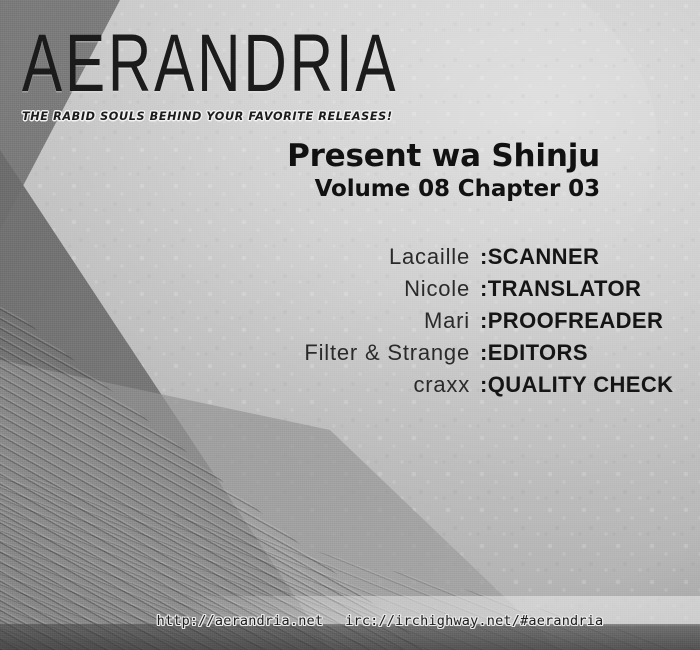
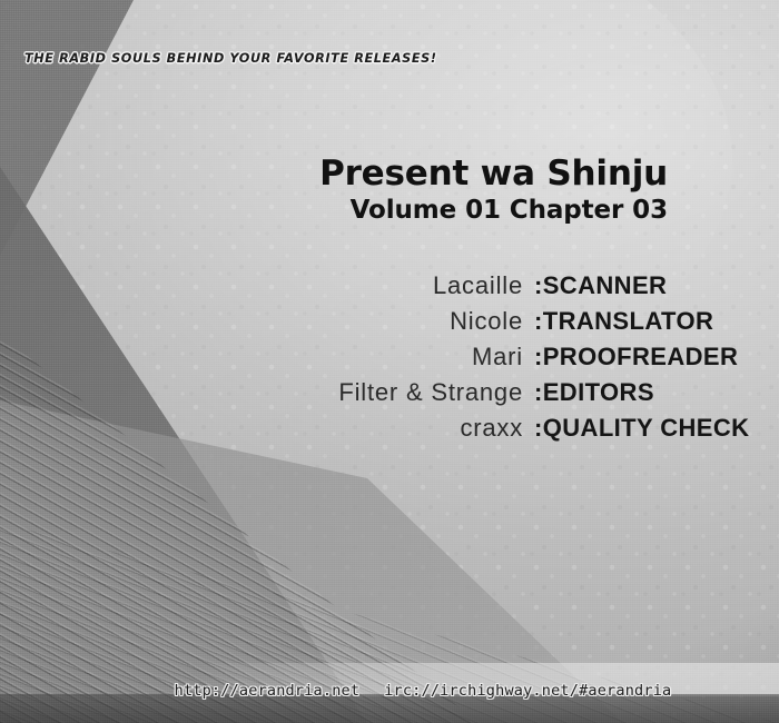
- AERANDRIA
  THE RABID SOULS BEHIND YOUR FAVORITE RELEASES!
  Present wa Shinju
- Volume 08 Chapter 03
+ Volume 01 Chapter 03
  Lacaille
  :SCANNER
  Nicole
  :TRANSLATOR
  Mari
  :PROOFREADER
  Filter & Strange
  :EDITORS
  craxx
  :QUALITY CHECK
  http://aerandria.net irc://irchighway.net/#aerandria
